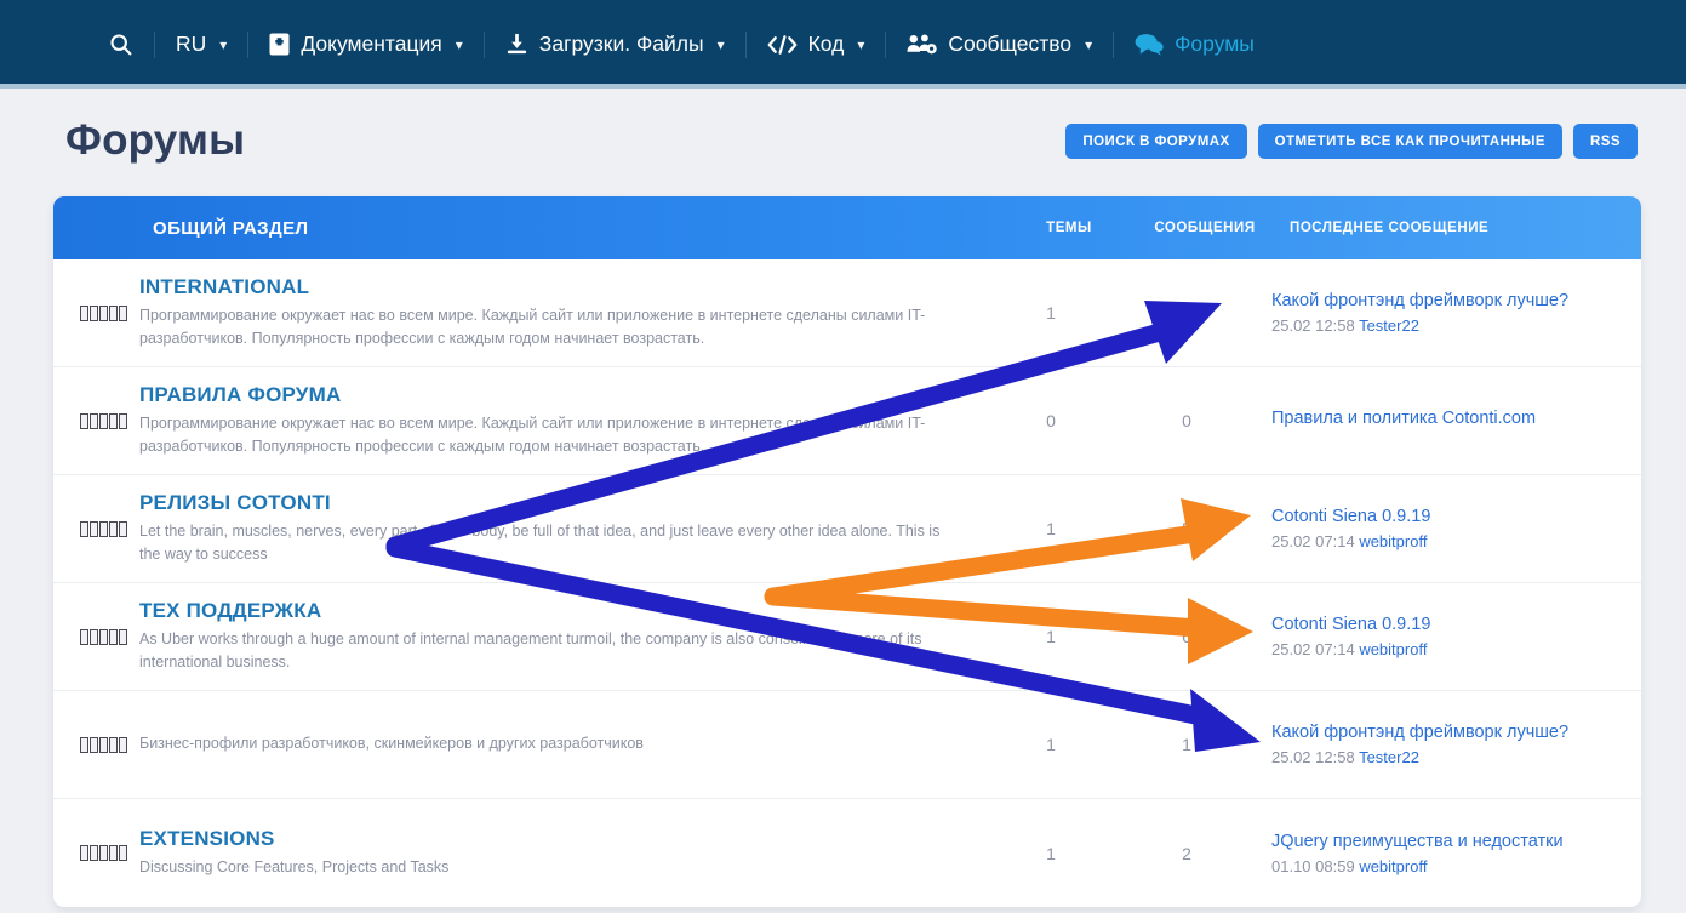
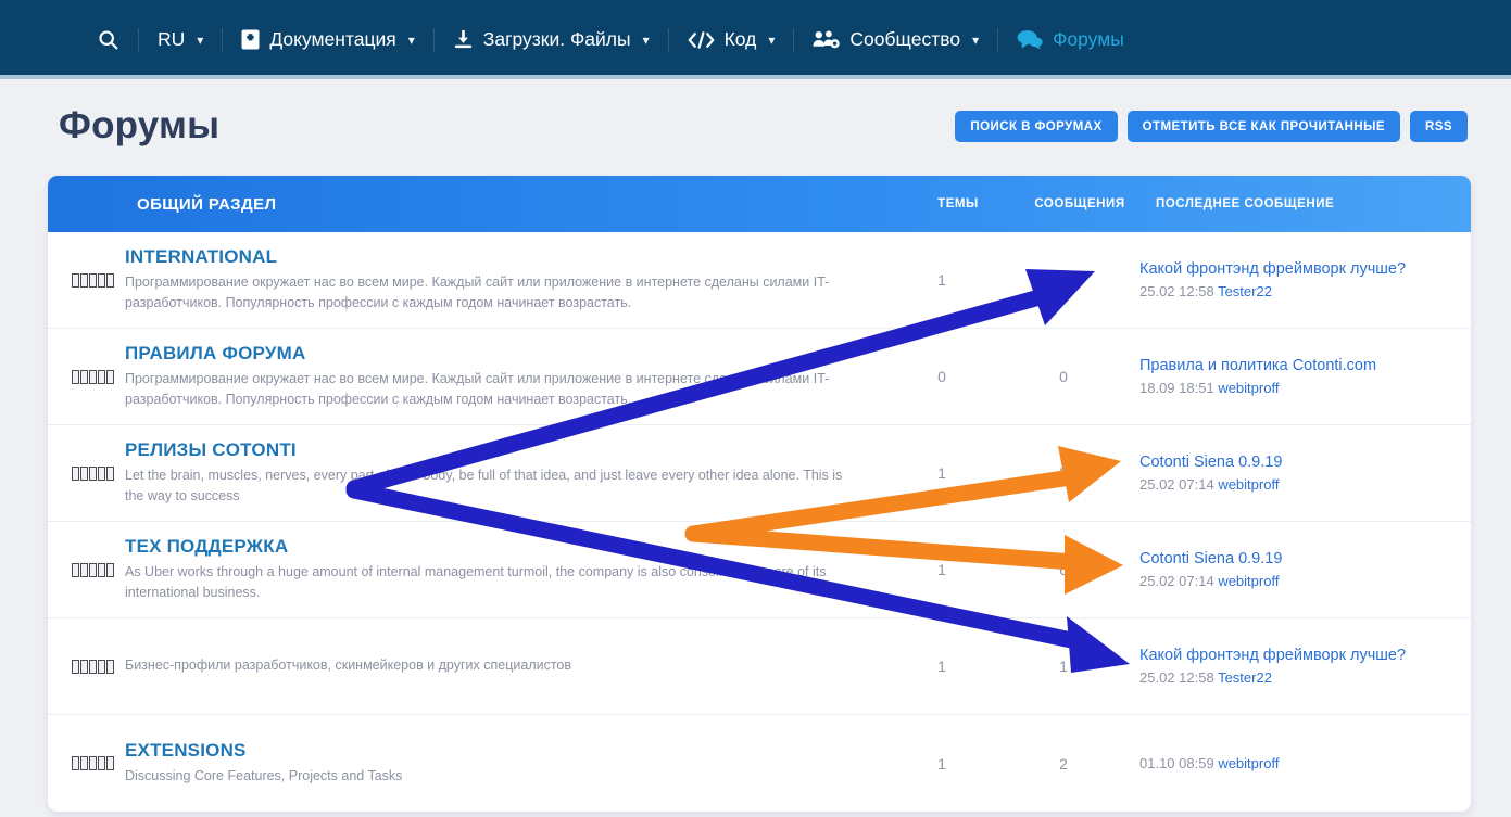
  RU
  ▾
  Документация
  ▾
  Загрузки. Файлы
  ▾
  Код
  ▾
  Сообщество
  ▾
  Форумы
  Форумы
  ПОИСК В ФОРУМАХ
  ОТМЕТИТЬ ВСЕ КАК ПРОЧИТАННЫЕ
  RSS
  ОБЩИЙ РАЗДЕЛ
  ТЕМЫ
  СООБЩЕНИЯ
  ПОСЛЕДНЕЕ СООБЩЕНИЕ
  INTERNATIONAL
  Программирование окружает нас во всем мире. Каждый сайт или приложение в интернете сделаны силами IT-разработчиков. Популярность профессии с каждым годом начинает возрастать.
  1
  Какой фронтэнд фреймворк лучше?
  25.02 12:58 Tester22
  ПРАВИЛА ФОРУМА
  Программирование окружает нас во всем мире. Каждый сайт или приложение в интернете сдлами IT-разработчиков. Популярность профессии с каждым годом начинает возрастать.
  0
  0
  Правила и политика Cotonti.com
+ 18.09 18:51 webitproff
  РЕЛИЗЫ COTONTI
  Let the brain, muscles, nerves, every parody, be full of that idea, and just leave every other idea alone. This is the way to success
  1
  Cotonti Siena 0.9.19
  25.02 07:14 webitproff
  ТЕХ ПОДДЕРЖКА
  As Uber works through a huge amount of internal management turmoil, the company is also conre of its international business.
  1
  6
  Cotonti Siena 0.9.19
  25.02 07:14 webitproff
- Бизнес-профили разработчиков, скинмейкеров и других разработчиков
+ Бизнес-профили разработчиков, скинмейкеров и других специалистов
  1
  1
  Какой фронтэнд фреймворк лучше?
  25.02 12:58 Tester22
  EXTENSIONS
  Discussing Core Features, Projects and Tasks
  1
  2
- JQuery преимущества и недостатки
  01.10 08:59 webitproff
